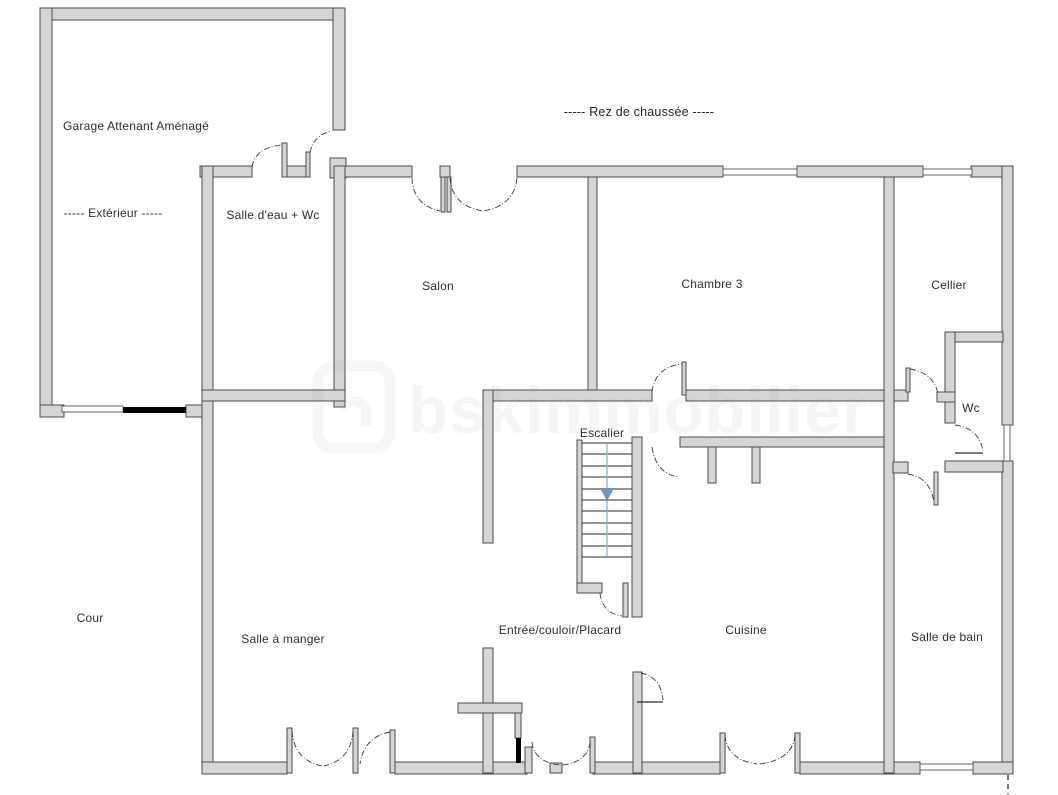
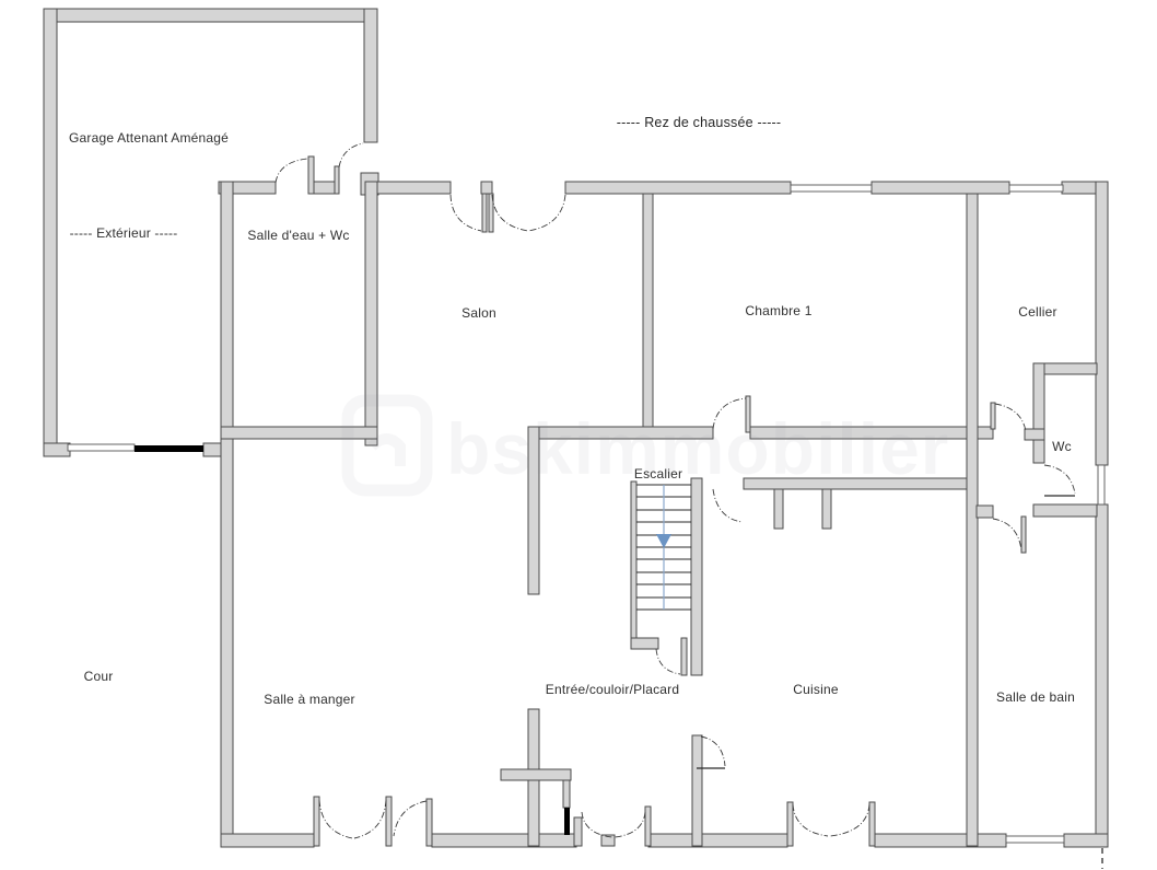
  bskimmobilier
  ----- Rez de chaussée -----
  Garage Attenant Aménagé
  ----- Extérieur -----
  Salle d'eau + Wc
  Salon
- Chambre 3
+ Chambre 1
  Cellier
  Wc
  Escalier
  Entrée/couloir/Placard
  Cuisine
  Salle à manger
  Salle de bain
  Cour
